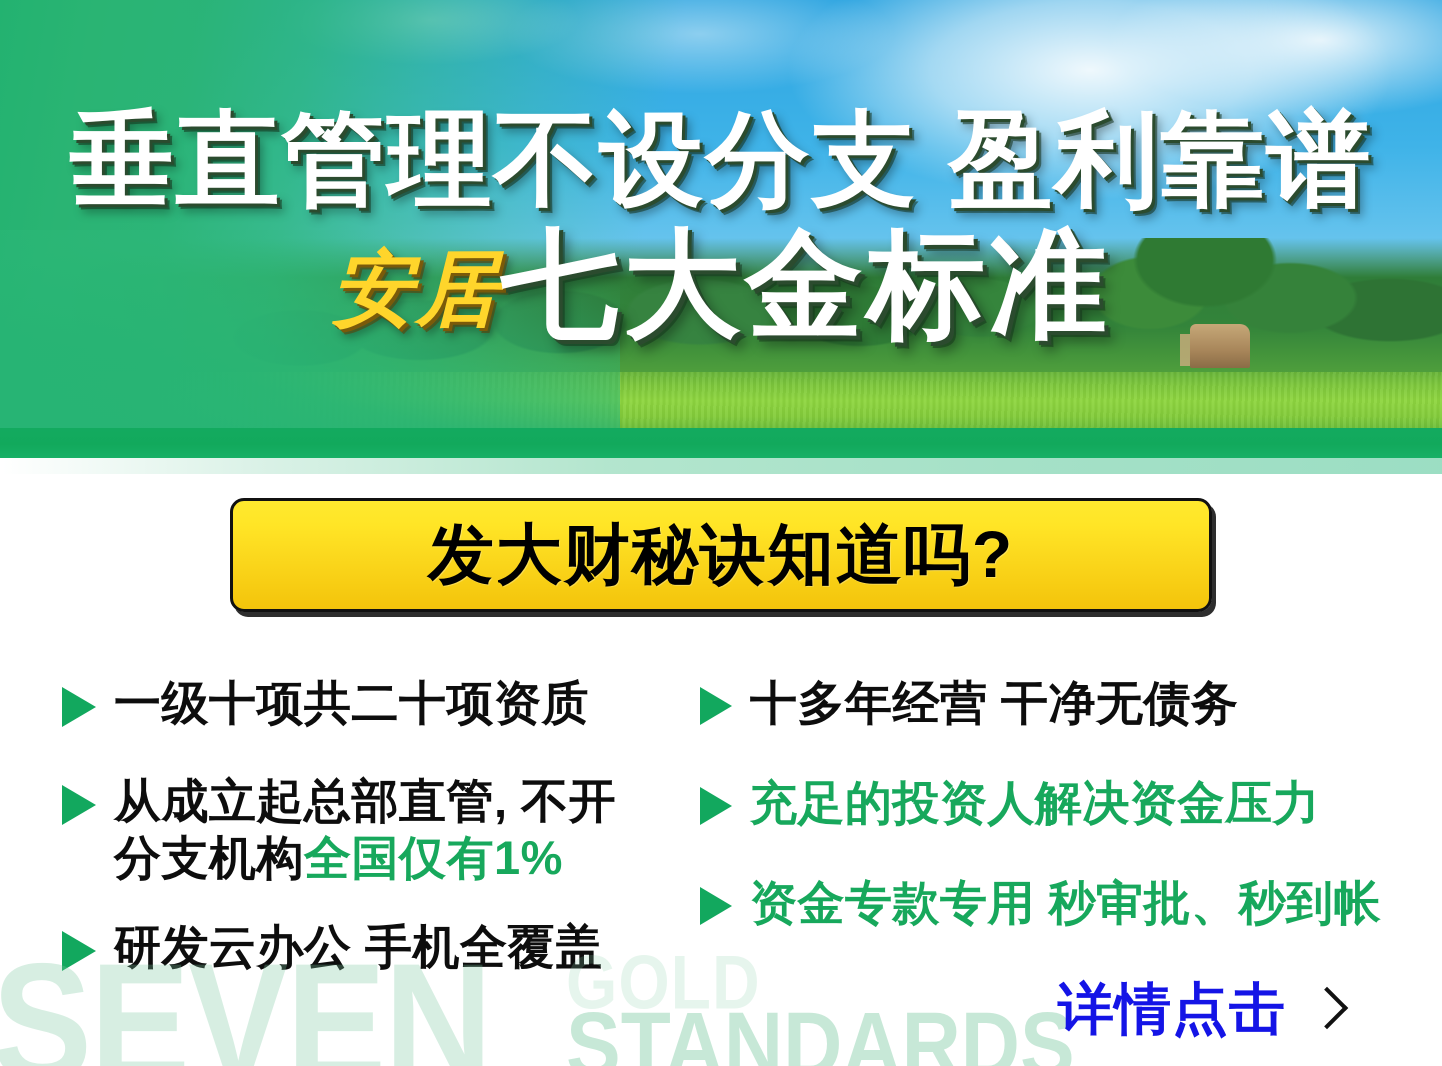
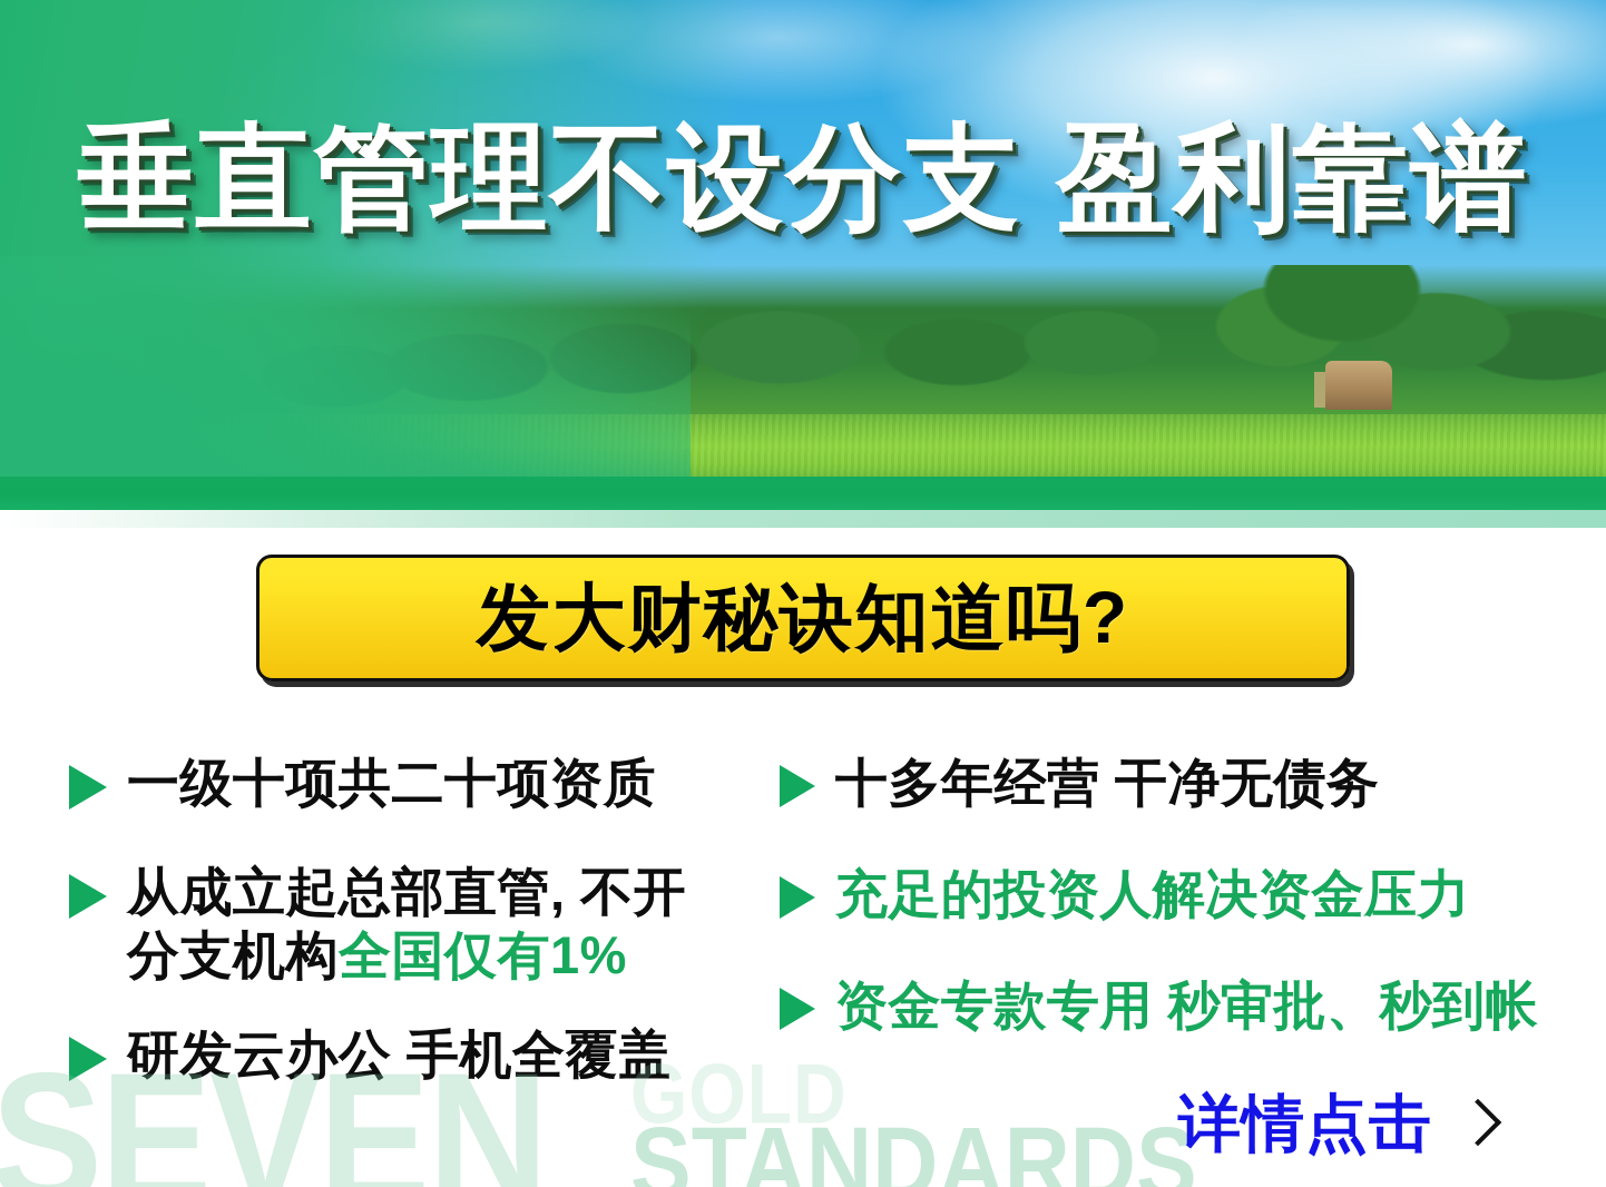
  垂直管理不设分支 盈利靠谱
- 安居七大金标准
  发大财秘诀知道吗?
  一级十项共二十项资质
  从成立起总部直管, 不开
  分支机构全国仅有1%
  研发云办公 手机全覆盖
  十多年经营 干净无债务
  充足的投资人解决资金压力
  资金专款专用 秒审批、秒到帐
  SEVEN
  GOLD
  STANDARDS
  详情点击
